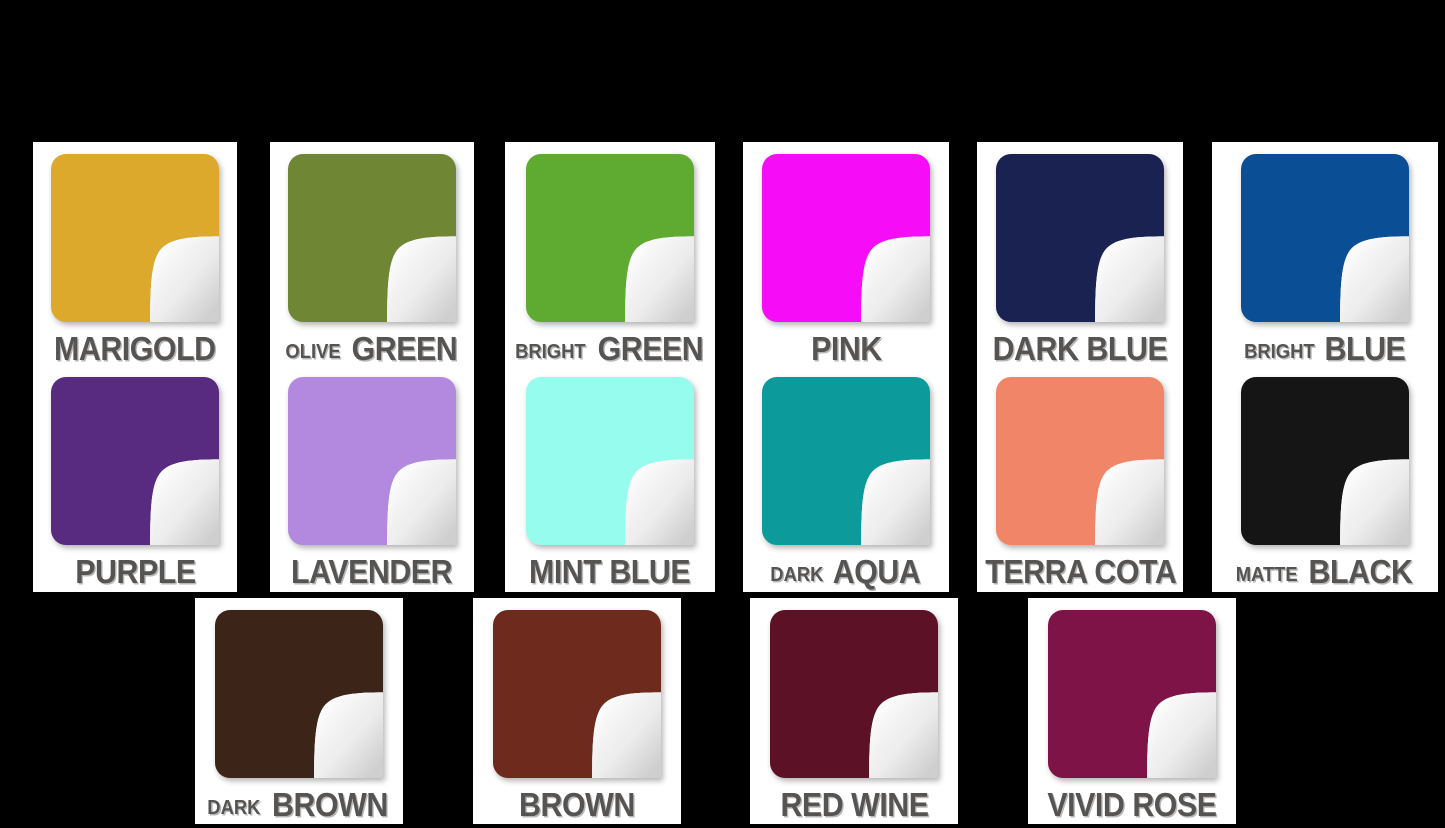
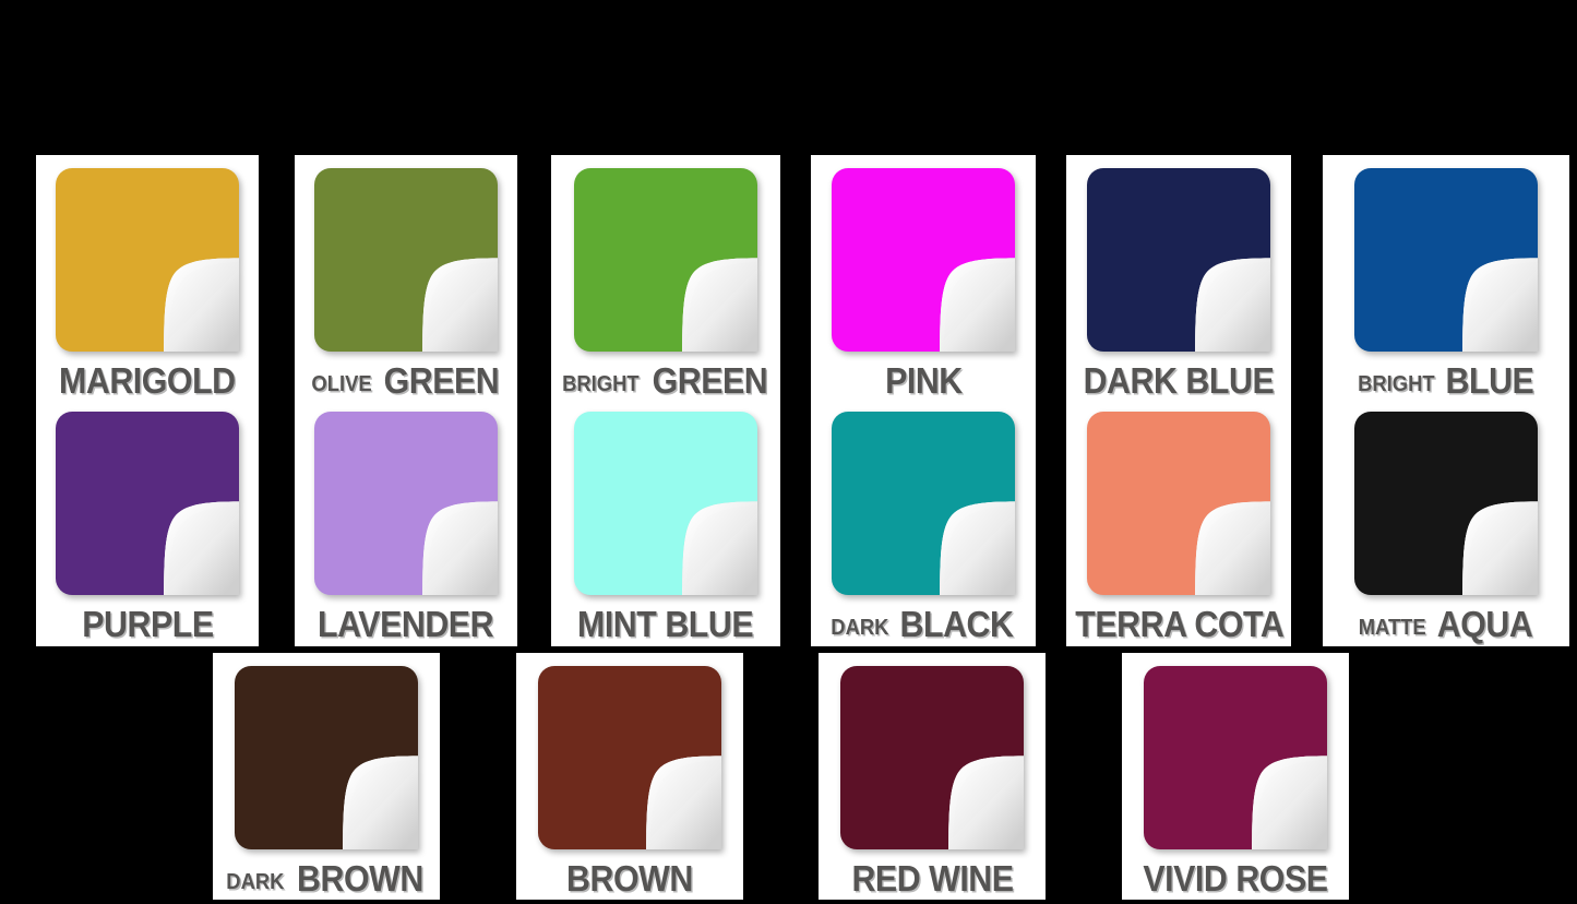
  MARIGOLD
  PURPLE
  OLIVE GREEN
  LAVENDER
  BRIGHT GREEN
  MINT BLUE
  PINK
- DARK AQUA
+ DARK BLACK
  DARK BLUE
  TERRA COTA
  BRIGHT BLUE
- MATTE BLACK
+ MATTE AQUA
  DARK BROWN
  BROWN
  RED WINE
  VIVID ROSE
